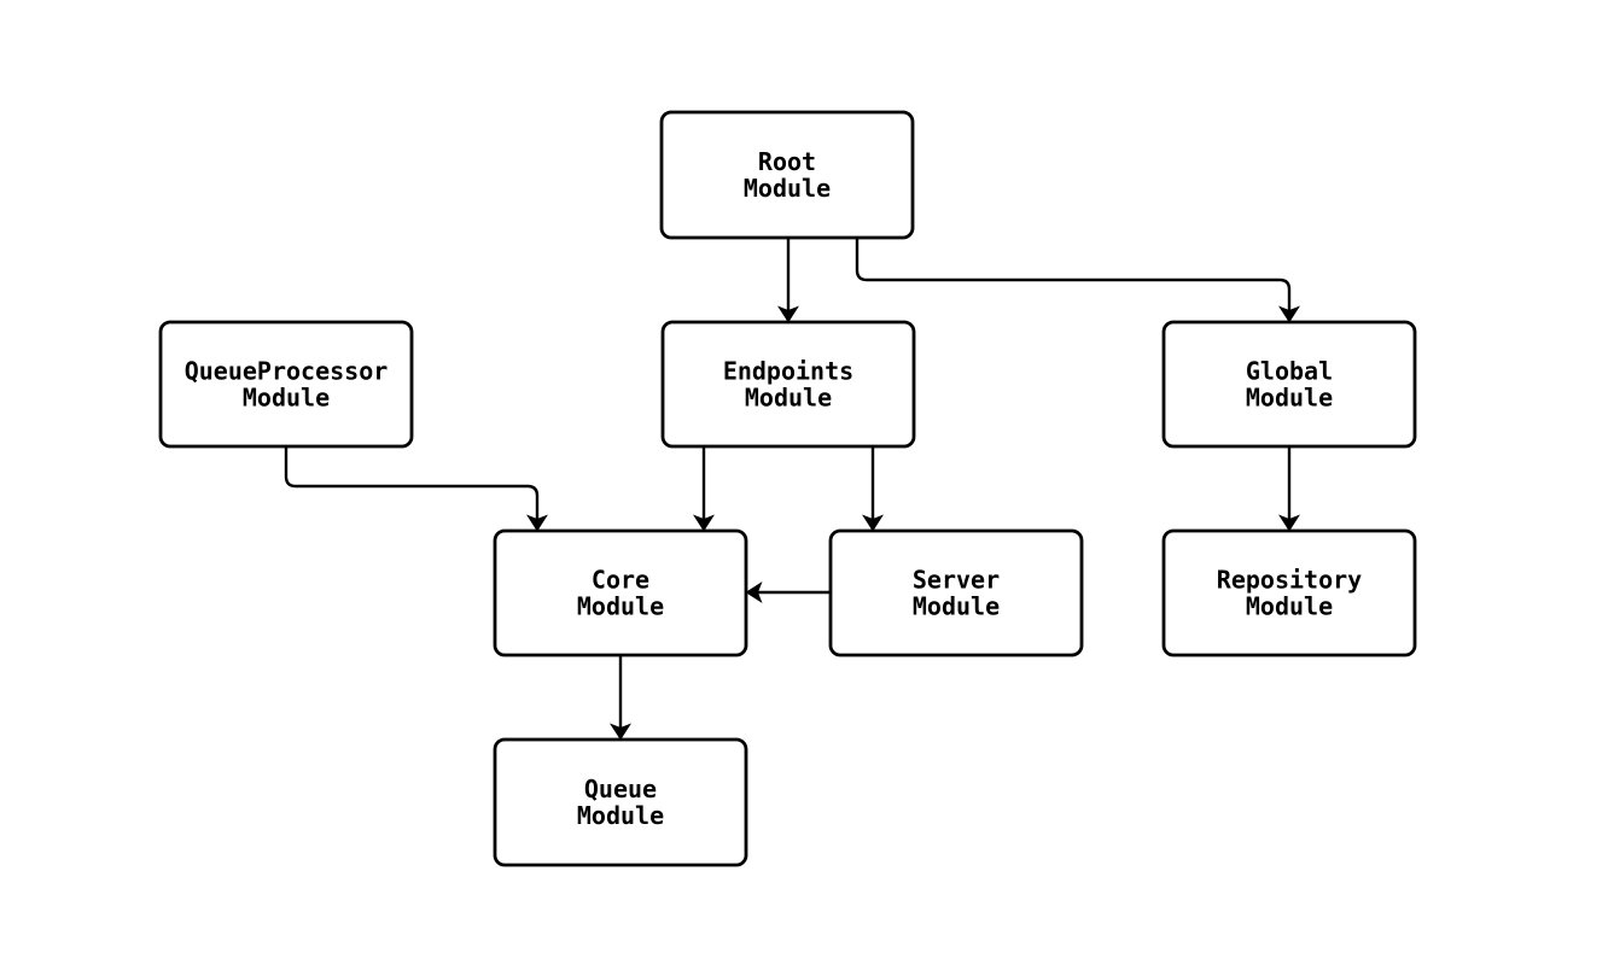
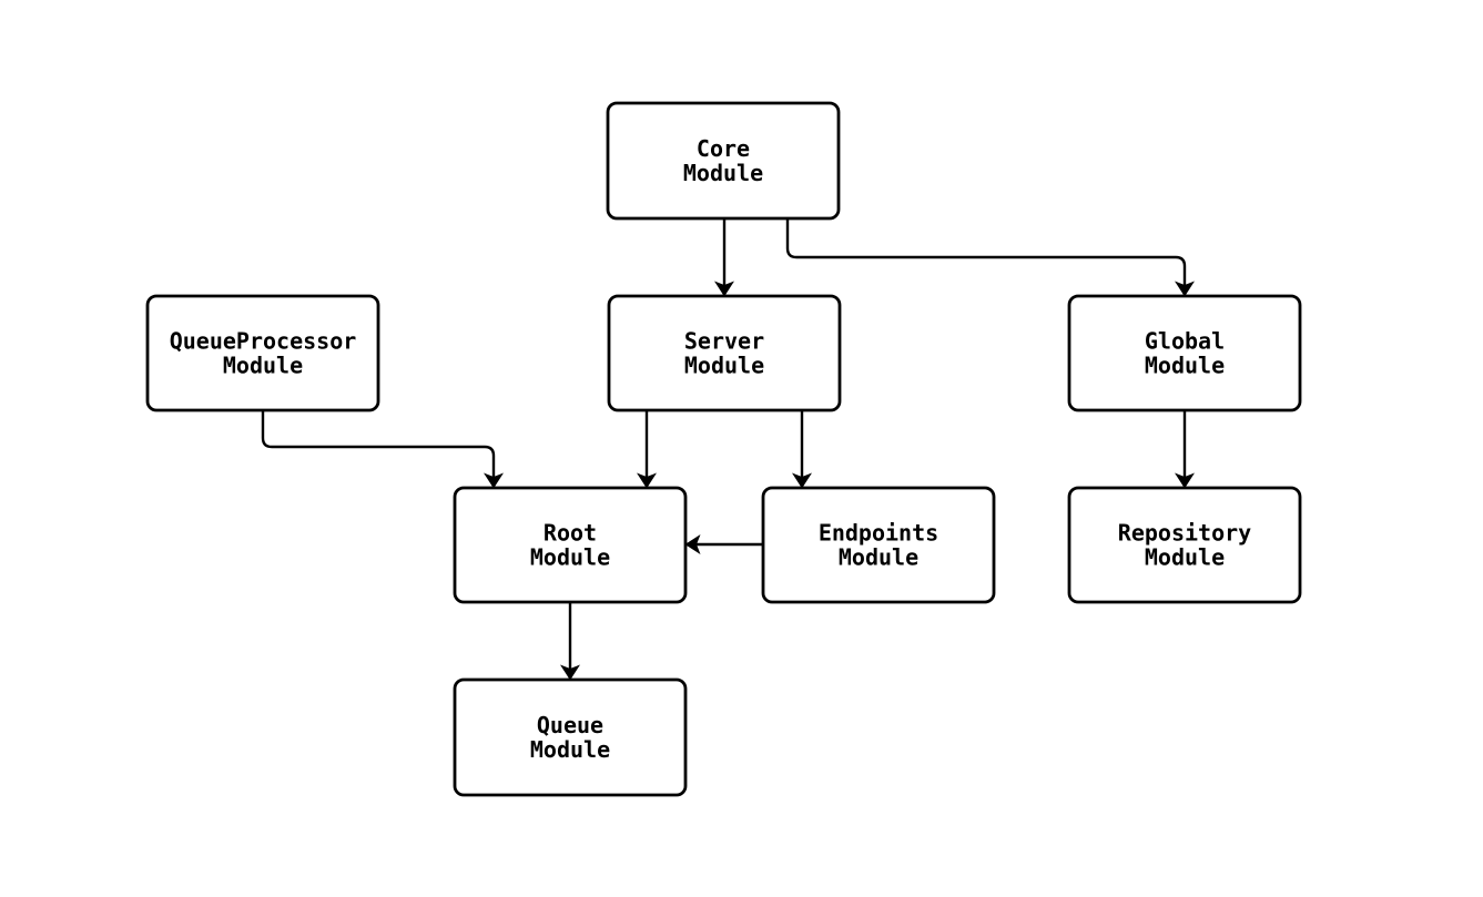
- Root
+ Core
  Module
  QueueProcessor
  Module
- Endpoints
+ Server
  Module
  Global
  Module
- Core
+ Root
  Module
- Server
+ Endpoints
  Module
  Repository
  Module
  Queue
  Module
